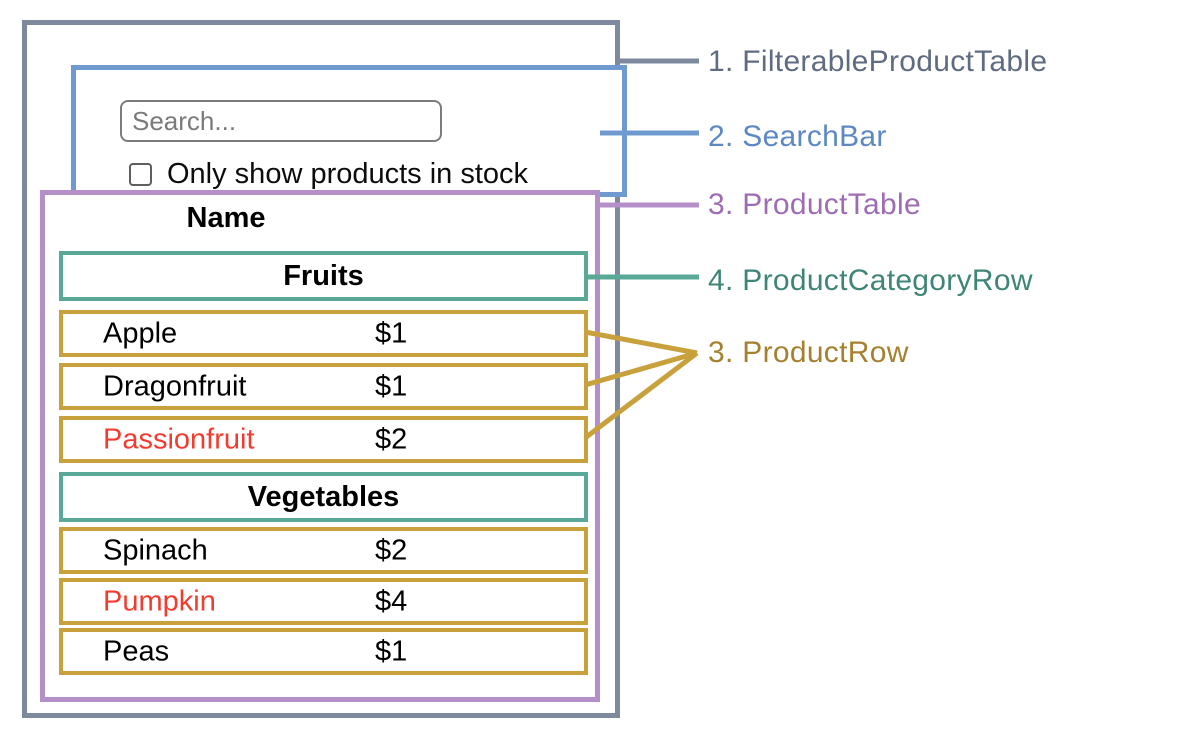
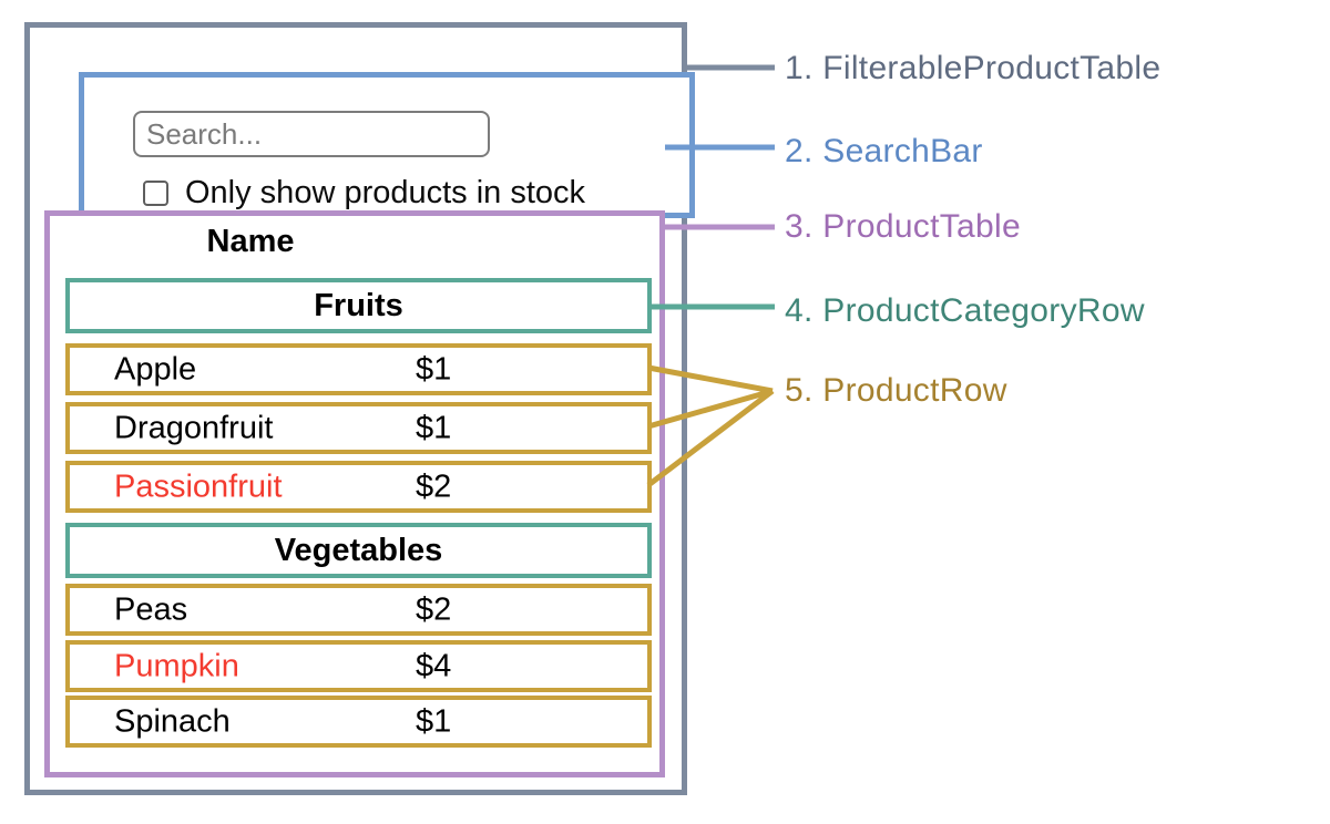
  Search...
  Only show products in stock
  Name
  Fruits
  Apple
  $1
  Dragonfruit
  $1
  Passionfruit
  $2
  Vegetables
- Spinach
+ Peas
  $2
  Pumpkin
  $4
- Peas
+ Spinach
  $1
  1. FilterableProductTable
  2. SearchBar
  3. ProductTable
  4. ProductCategoryRow
- 3. ProductRow
+ 5. ProductRow
